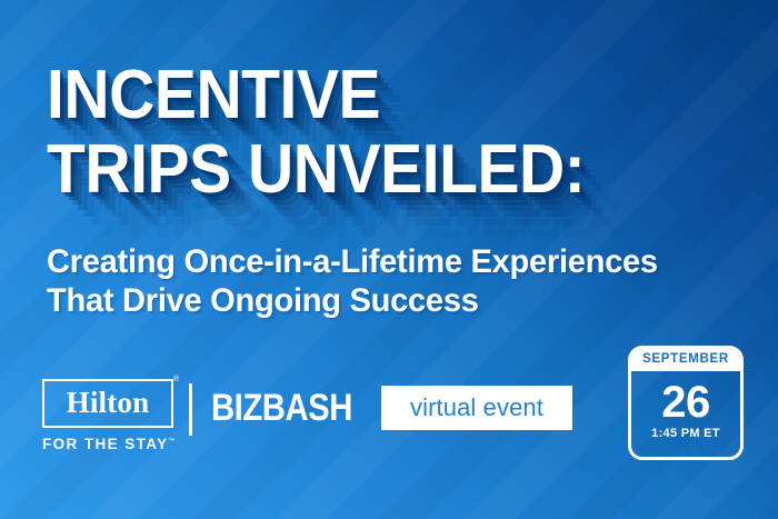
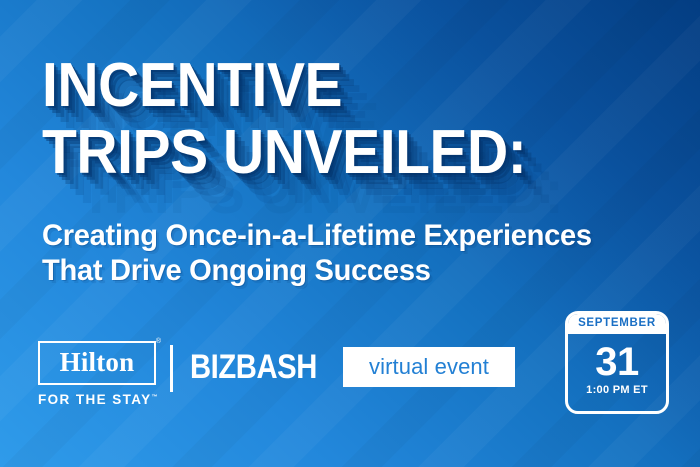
  INCENTIVE
  TRIPS UNVEILED:
  Creating Once-in-a-Lifetime Experiences
  That Drive Ongoing Success
  Hilton
  FOR THE STAY
  BIZBASH
  virtual event
  SEPTEMBER
- 26
+ 31
- 1:45 PM ET
+ 1:00 PM ET
